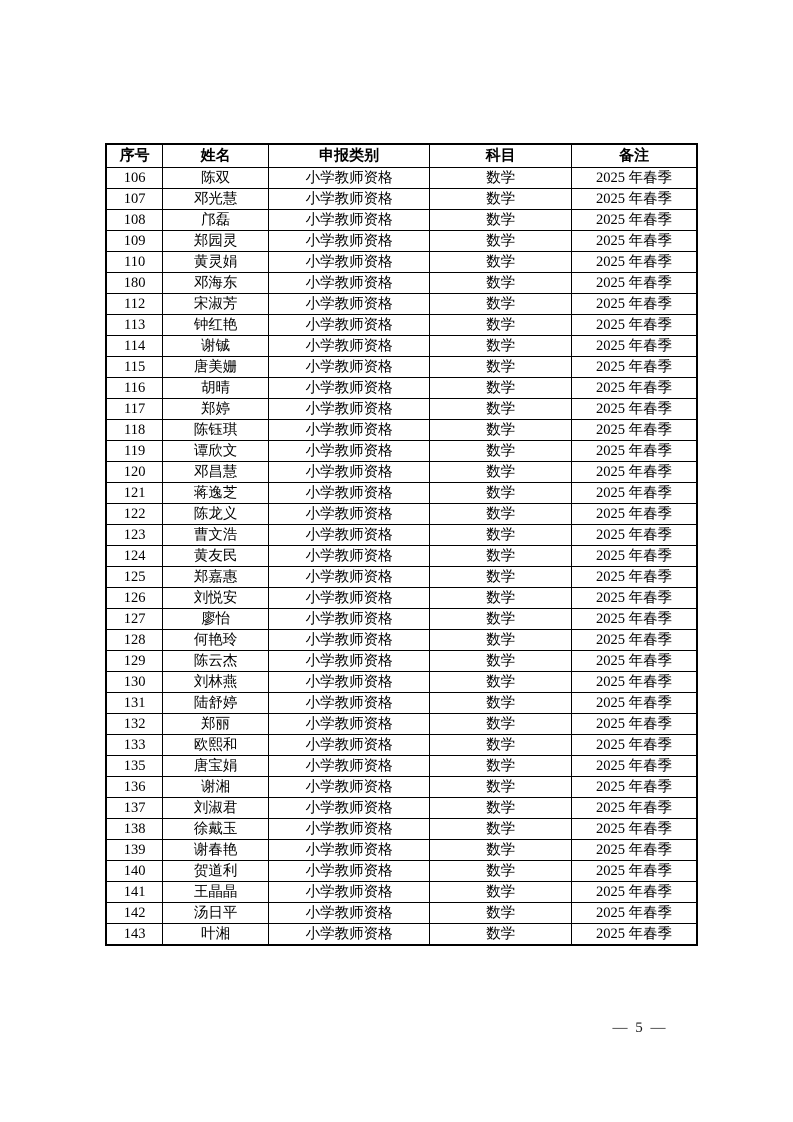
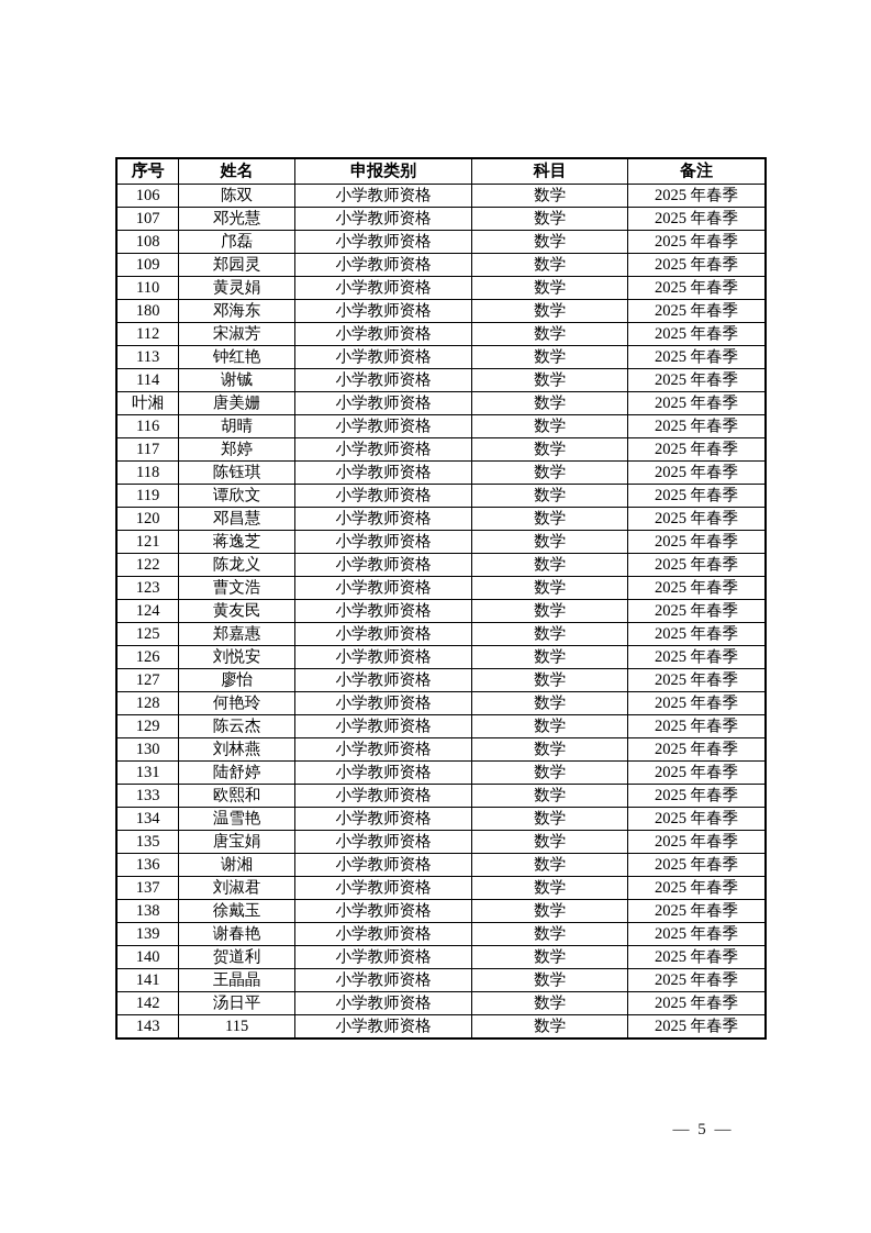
  序号	姓名	申报类别	科目	备注
  106	陈双	小学教师资格	数学	2025 年春季
  107	邓光慧	小学教师资格	数学	2025 年春季
  108	邝磊	小学教师资格	数学	2025 年春季
  109	郑园灵	小学教师资格	数学	2025 年春季
  110	黄灵娟	小学教师资格	数学	2025 年春季
  180	邓海东	小学教师资格	数学	2025 年春季
  112	宋淑芳	小学教师资格	数学	2025 年春季
  113	钟红艳	小学教师资格	数学	2025 年春季
  114	谢铖	小学教师资格	数学	2025 年春季
- 115	唐美姗	小学教师资格	数学	2025 年春季
+ 叶湘	唐美姗	小学教师资格	数学	2025 年春季
  116	胡晴	小学教师资格	数学	2025 年春季
  117	郑婷	小学教师资格	数学	2025 年春季
  118	陈钰琪	小学教师资格	数学	2025 年春季
  119	谭欣文	小学教师资格	数学	2025 年春季
  120	邓昌慧	小学教师资格	数学	2025 年春季
  121	蒋逸芝	小学教师资格	数学	2025 年春季
  122	陈龙义	小学教师资格	数学	2025 年春季
  123	曹文浩	小学教师资格	数学	2025 年春季
  124	黄友民	小学教师资格	数学	2025 年春季
  125	郑嘉惠	小学教师资格	数学	2025 年春季
  126	刘悦安	小学教师资格	数学	2025 年春季
  127	廖怡	小学教师资格	数学	2025 年春季
  128	何艳玲	小学教师资格	数学	2025 年春季
  129	陈云杰	小学教师资格	数学	2025 年春季
  130	刘林燕	小学教师资格	数学	2025 年春季
  131	陆舒婷	小学教师资格	数学	2025 年春季
- 132	郑丽	小学教师资格	数学	2025 年春季
  133	欧熙和	小学教师资格	数学	2025 年春季
+ 134	温雪艳	小学教师资格	数学	2025 年春季
  135	唐宝娟	小学教师资格	数学	2025 年春季
  136	谢湘	小学教师资格	数学	2025 年春季
  137	刘淑君	小学教师资格	数学	2025 年春季
  138	徐戴玉	小学教师资格	数学	2025 年春季
  139	谢春艳	小学教师资格	数学	2025 年春季
  140	贺道利	小学教师资格	数学	2025 年春季
  141	王晶晶	小学教师资格	数学	2025 年春季
  142	汤日平	小学教师资格	数学	2025 年春季
- 143	叶湘	小学教师资格	数学	2025 年春季
+ 143	115	小学教师资格	数学	2025 年春季
  — 5 —
